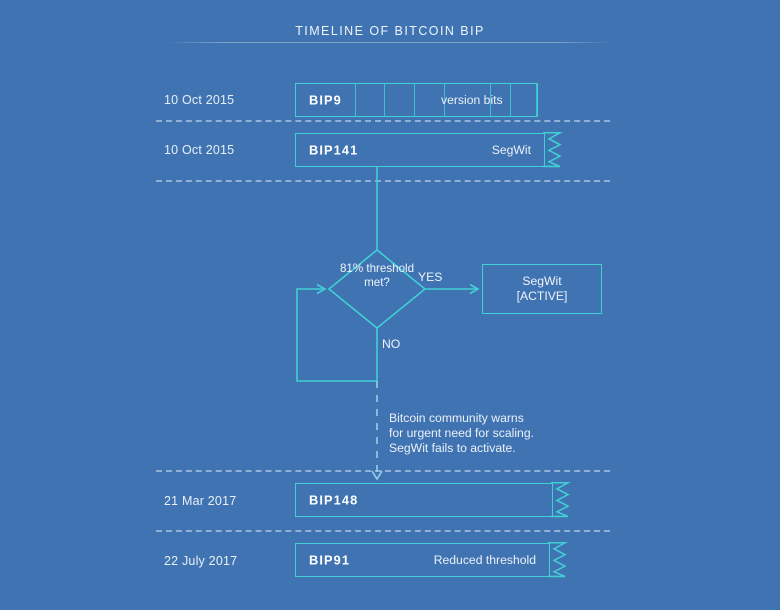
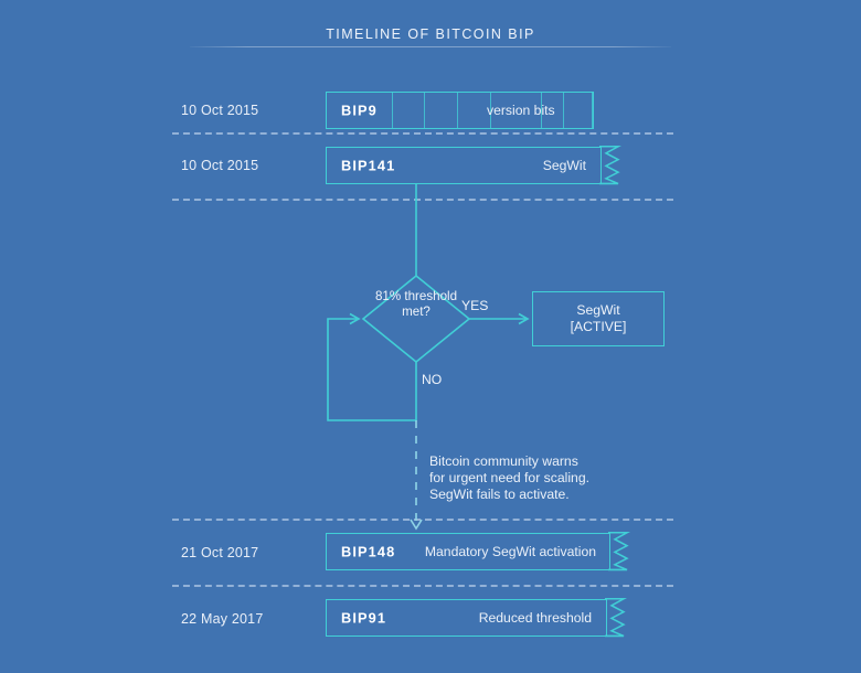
  TIMELINE OF BITCOIN BIP
  10 Oct 2015
  10 Oct 2015
- 21 Mar 2017
+ 21 Oct 2017
- 22 July 2017
+ 22 May 2017
  BIP9
  version bits
  BIP141
  SegWit
  BIP148
+ Mandatory SegWit activation
  BIP91
  Reduced threshold
  81% threshold met?
  YES
  NO
  SegWit
  [ACTIVE]
  Bitcoin community warns
  for urgent need for scaling.
  SegWit fails to activate.
